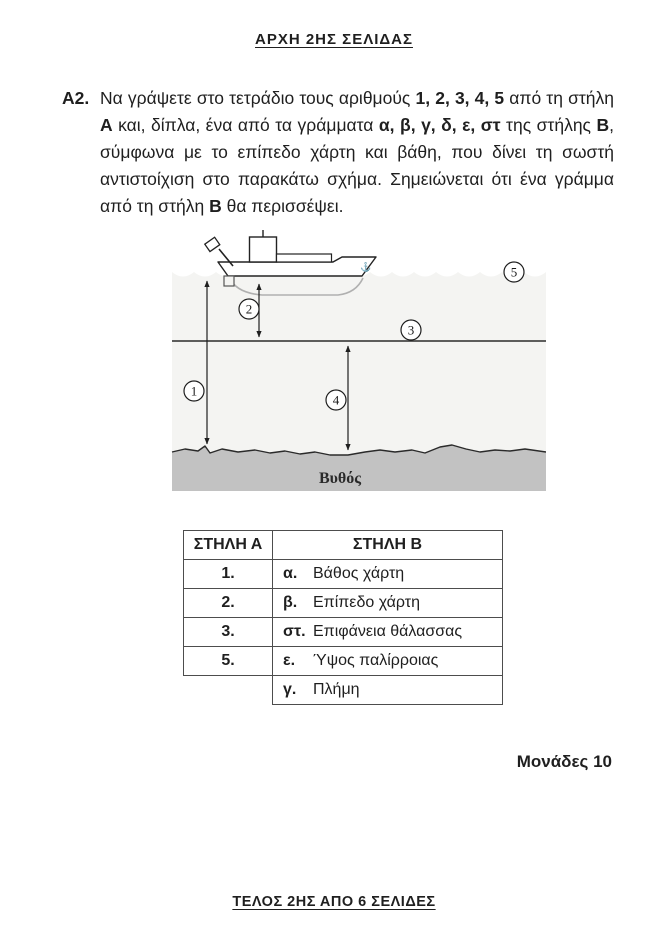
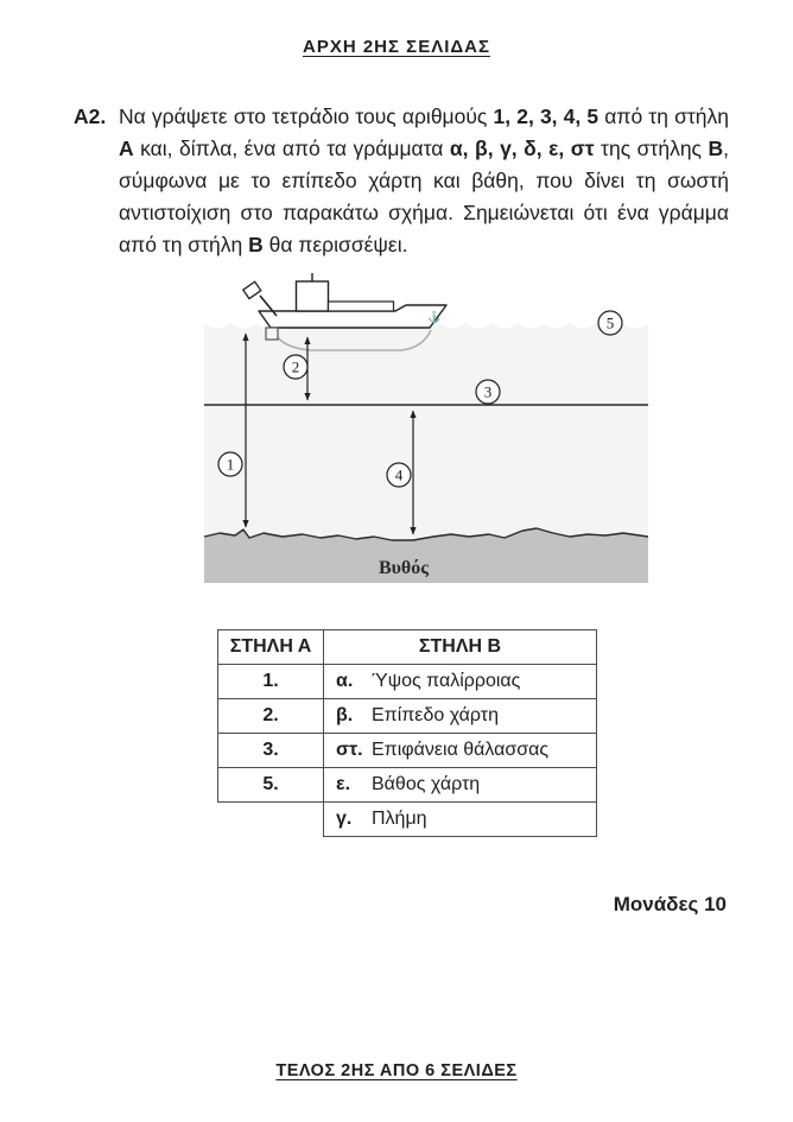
  ΑΡΧΗ 2ΗΣ ΣΕΛΙΔΑΣ
  Α2.
  Να γράψετε στο τετράδιο τους αριθμούς 1, 2, 3, 4, 5 από τη στήλη Α και, δίπλα, ένα από τα γράμματα α, β, γ, δ, ε, στ της στήλης Β, σύμφωνα με το επίπεδο χάρτη και βάθη, που δίνει τη σωστή αντιστοίχιση στο παρακάτω σχήμα. Σημειώνεται ότι ένα γράμμα από τη στήλη Β θα περισσέψει.
  ⚓
  1
  2
  3
  4
  5
  Βυθός
  ΣΤΗΛΗ Α	ΣΤΗΛΗ Β
- 1.	α. Βάθος χάρτη
+ 1.	α. Ύψος παλίρροιας
  2.	β. Επίπεδο χάρτη
  3.	στ. Επιφάνεια θάλασσας
- 5.	ε. Ύψος παλίρροιας
+ 5.	ε. Βάθος χάρτη
  	γ. Πλήμη
  Μονάδες 10
  ΤΕΛΟΣ 2ΗΣ ΑΠΟ 6 ΣΕΛΙΔΕΣ
